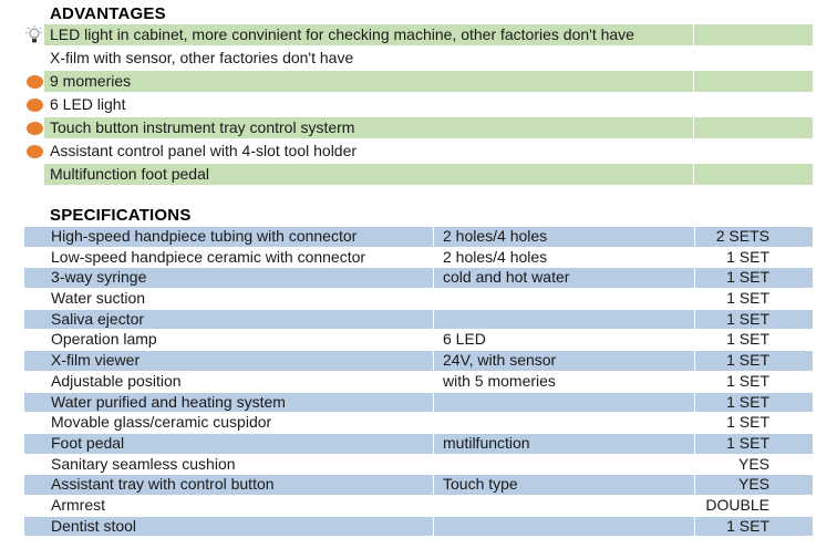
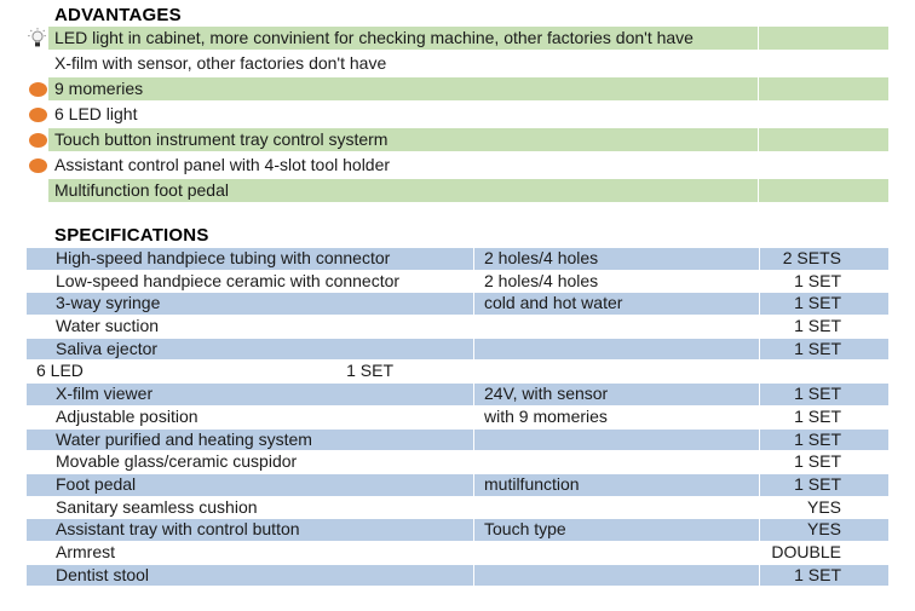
  ADVANTAGES
  LED light in cabinet, more convinient for checking machine, other factories don't have
  X-film with sensor, other factories don't have
  9 momeries
  6 LED light
  Touch button instrument tray control systerm
  Assistant control panel with 4-slot tool holder
  Multifunction foot pedal
  SPECIFICATIONS
  High-speed handpiece tubing with connector
  2 holes/4 holes
  2 SETS
  Low-speed handpiece ceramic with connector
  2 holes/4 holes
  1 SET
  3-way syringe
  cold and hot water
  1 SET
  Water suction
  1 SET
  Saliva ejector
  1 SET
- Operation lamp
  6 LED
  1 SET
  X-film viewer
  24V, with sensor
  1 SET
  Adjustable position
- with 5 momeries
+ with 9 momeries
  1 SET
  Water purified and heating system
  1 SET
  Movable glass/ceramic cuspidor
  1 SET
  Foot pedal
  mutilfunction
  1 SET
  Sanitary seamless cushion
  YES
  Assistant tray with control button
  Touch type
  YES
  Armrest
  DOUBLE
  Dentist stool
  1 SET
